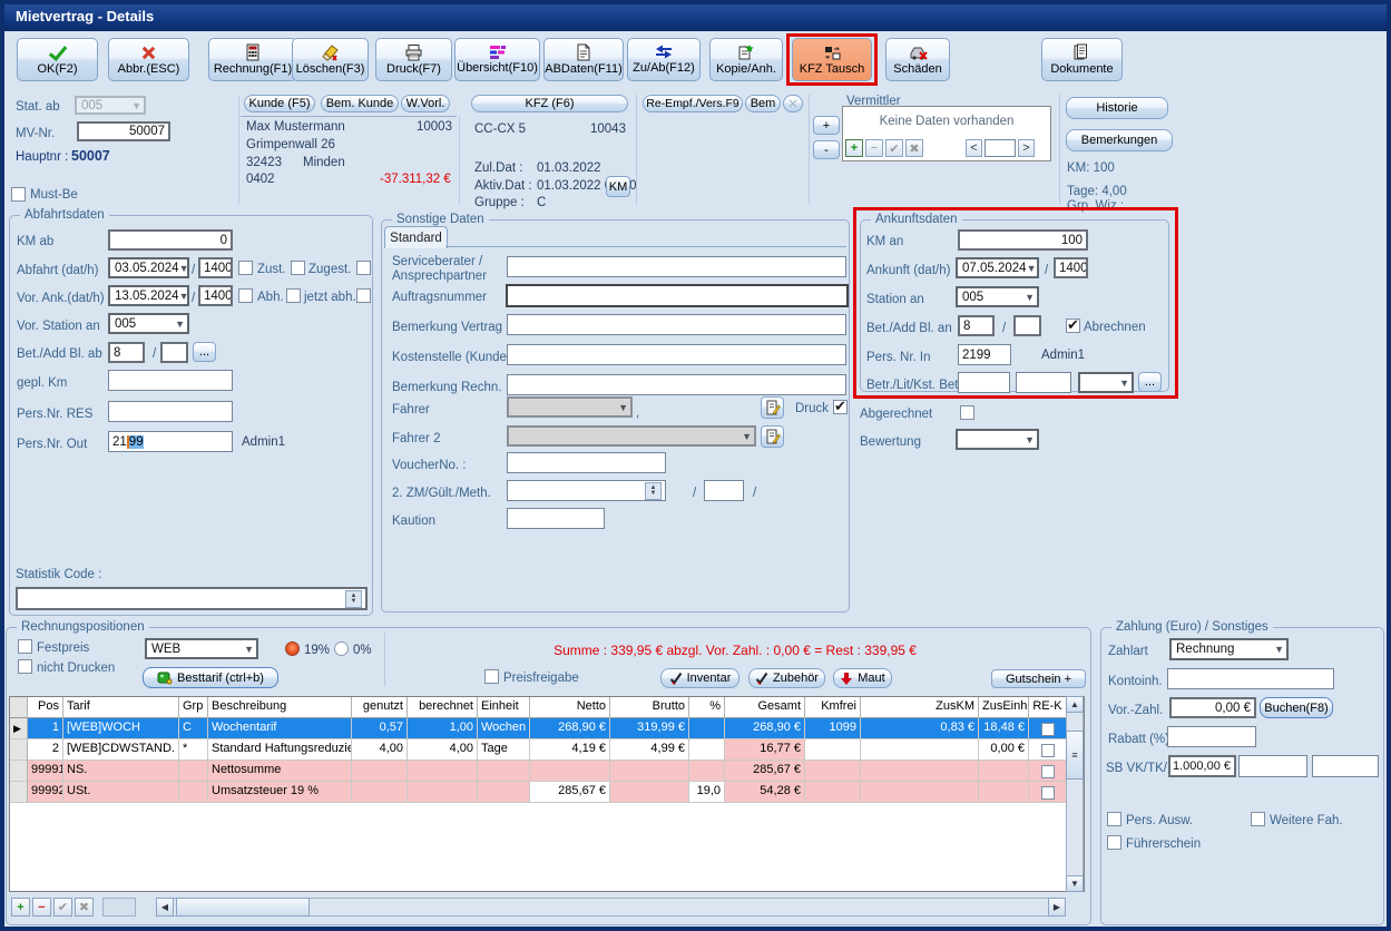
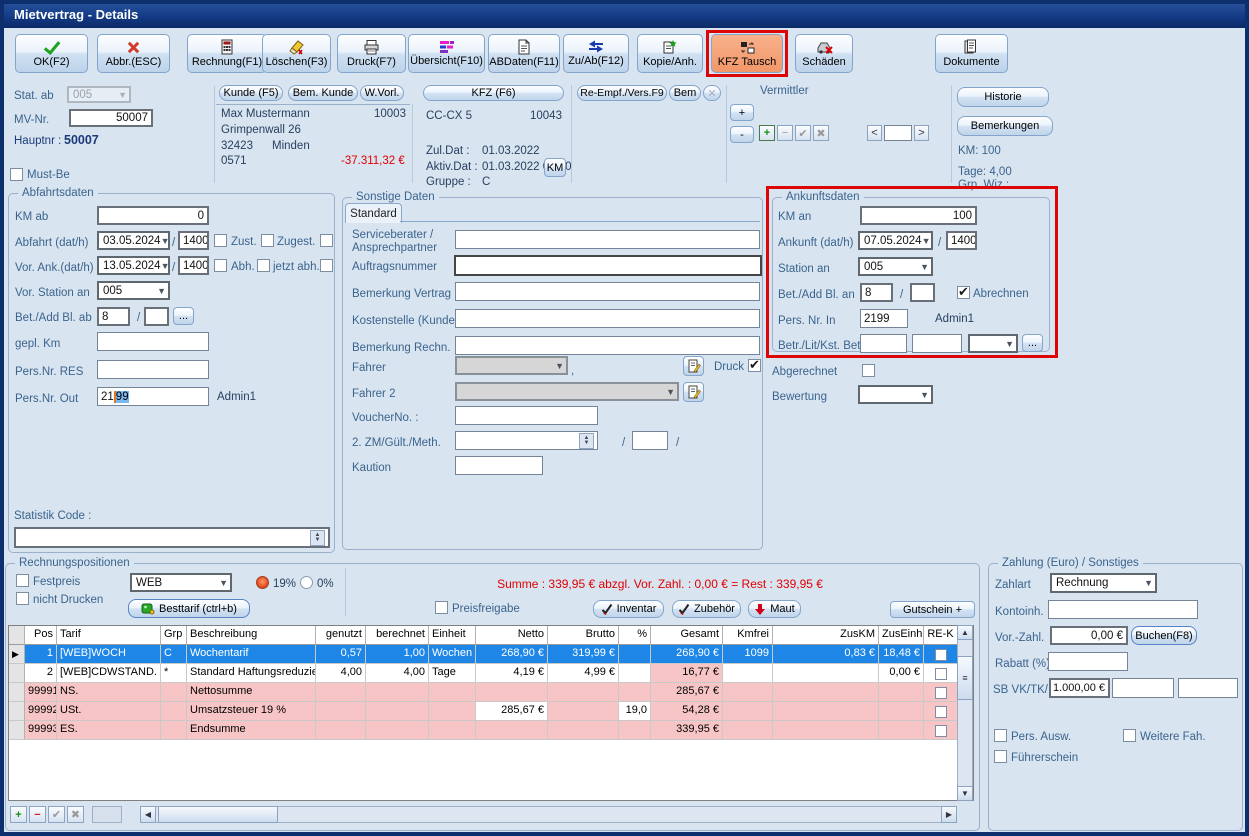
  Mietvertrag - Details
  OK(F2)
  Abbr.(ESC)
  Rechnung(F1)
  Löschen(F3)
  Druck(F7)
  Übersicht(F10)
  ABDaten(F11)
  Zu/Ab(F12)
  Kopie/Anh.
  KFZ Tausch
  Schäden
  Dokumente
  Stat. ab
  005
  ▼
  MV-Nr.
  50007
  Hauptnr :
  50007
  Must-Be
  Kunde (F5)
  Bem. Kunde
  W.Vorl.
  Max Mustermann
  10003
  Grimpenwall 26
  32423
  Minden
- 0402
+ 0571
  -37.311,32 €
  KFZ (F6)
  CC-CX 5
  10043
  Zul.Dat :
  01.03.2022
  Aktiv.Dat :
  01.03.20220
  KM
  Gruppe :
  C
  Re-Empf./Vers.F9
  Bem
  ✕
  Vermittler
  +
  -
- Keine Daten vorhanden
  +
  −
  ✔
  ✖
  <
  >
  Historie
  Bemerkungen
  KM: 100
  Tage: 4,00
  Grp. Wiz :
  Abfahrtsdaten
  KM ab
  0
  Abfahrt (dat/h)
  03.05.2024
  ▼
  /
  1400
  Zust.
  Zugest.
  Vor. Ank.(dat/h)
  13.05.2024
  ▼
  /
  1400
  Abh.
  jetzt abh.
  Vor. Station an
  005
  ▼
  Bet./Add Bl. ab
  8
  /
  ...
  gepl. Km
  Pers.Nr. RES
  Pers.Nr. Out
  21
  99
  Admin1
  Statistik Code :
  Sonstige Daten
  Standard
  Serviceberater /
  Ansprechpartner
  Auftragsnummer
  Bemerkung Vertrag
  Kostenstelle (Kunde
  Bemerkung Rechn.
  Fahrer
  ▼
  ,
  Druck
  Fahrer 2
  ▼
  VoucherNo. :
  2. ZM/Gült./Meth.
  /
  /
  Kaution
  Ankunftsdaten
  KM an
  100
  Ankunft (dat/h)
  07.05.2024
  ▼
  /
  1400
  Station an
  005
  ▼
  Bet./Add Bl. an
  8
  /
  Abrechnen
  Pers. Nr. In
  2199
  Admin1
  Betr./Lit/Kst. Bet
  ▼
  ...
  Abgerechnet
  Bewertung
  ▼
  Rechnungspositionen
  Festpreis
  nicht Drucken
  WEB
  ▼
  Besttarif (ctrl+b)
  19%
  0%
  Summe : 339,95 € abzgl. Vor. Zahl. : 0,00 € = Rest : 339,95 €
  Preisfreigabe
  Inventar
  Zubehör
  Maut
  Gutschein +
  Pos
  Tarif
  Grp
  Beschreibung
  genutzt
  berechnet
  Einheit
  Netto
  Brutto
  %
  Gesamt
  Kmfrei
  ZusKM
  ZusEinh
  RE-K
  ▶
  1
  [WEB]WOCH
  C
  Wochentarif
  0,57
  1,00
  Wochen
  268,90 €
  319,99 €
  268,90 €
  1099
  0,83 €
  18,48 €
  2
  [WEB]CDWSTAND.
  *
  Standard Haftungsreduzie
  4,00
  4,00
  Tage
  4,19 €
  4,99 €
  16,77 €
  0,00 €
  99991
  NS.
  Nettosumme
  285,67 €
  99992
  USt.
  Umsatzsteuer 19 %
  285,67 €
  19,0
  54,28 €
+ 99993
+ ES.
+ Endsumme
+ 339,95 €
  ▲
  ≡
  ▼
  +
  −
  ✔
  ✖
  ◀
  ▶
  Zahlung (Euro) / Sonstiges
  Zahlart
  Rechnung
  ▼
  Kontoinh.
  Vor.-Zahl.
  0,00 €
  Buchen(F8)
  Rabatt (%
  SB VK/TK/
  1.000,00 €
  Pers. Ausw.
  Weitere Fah.
  Führerschein
